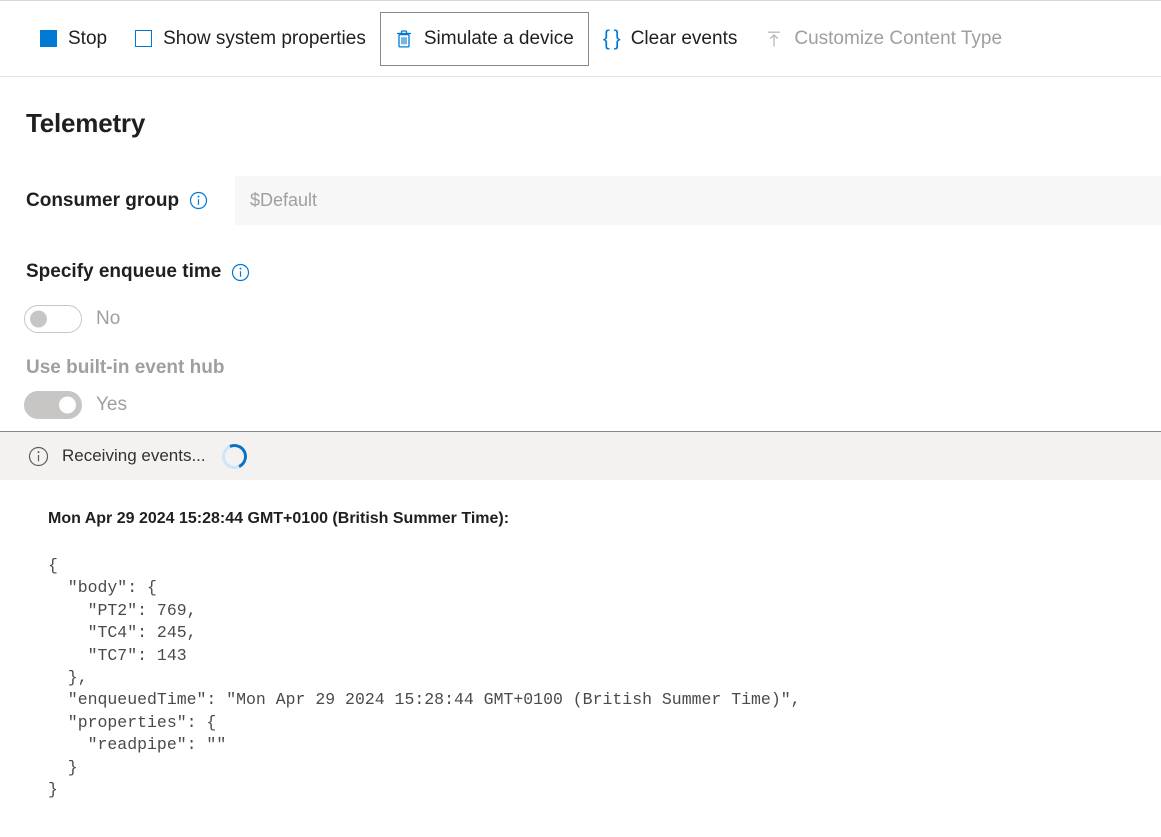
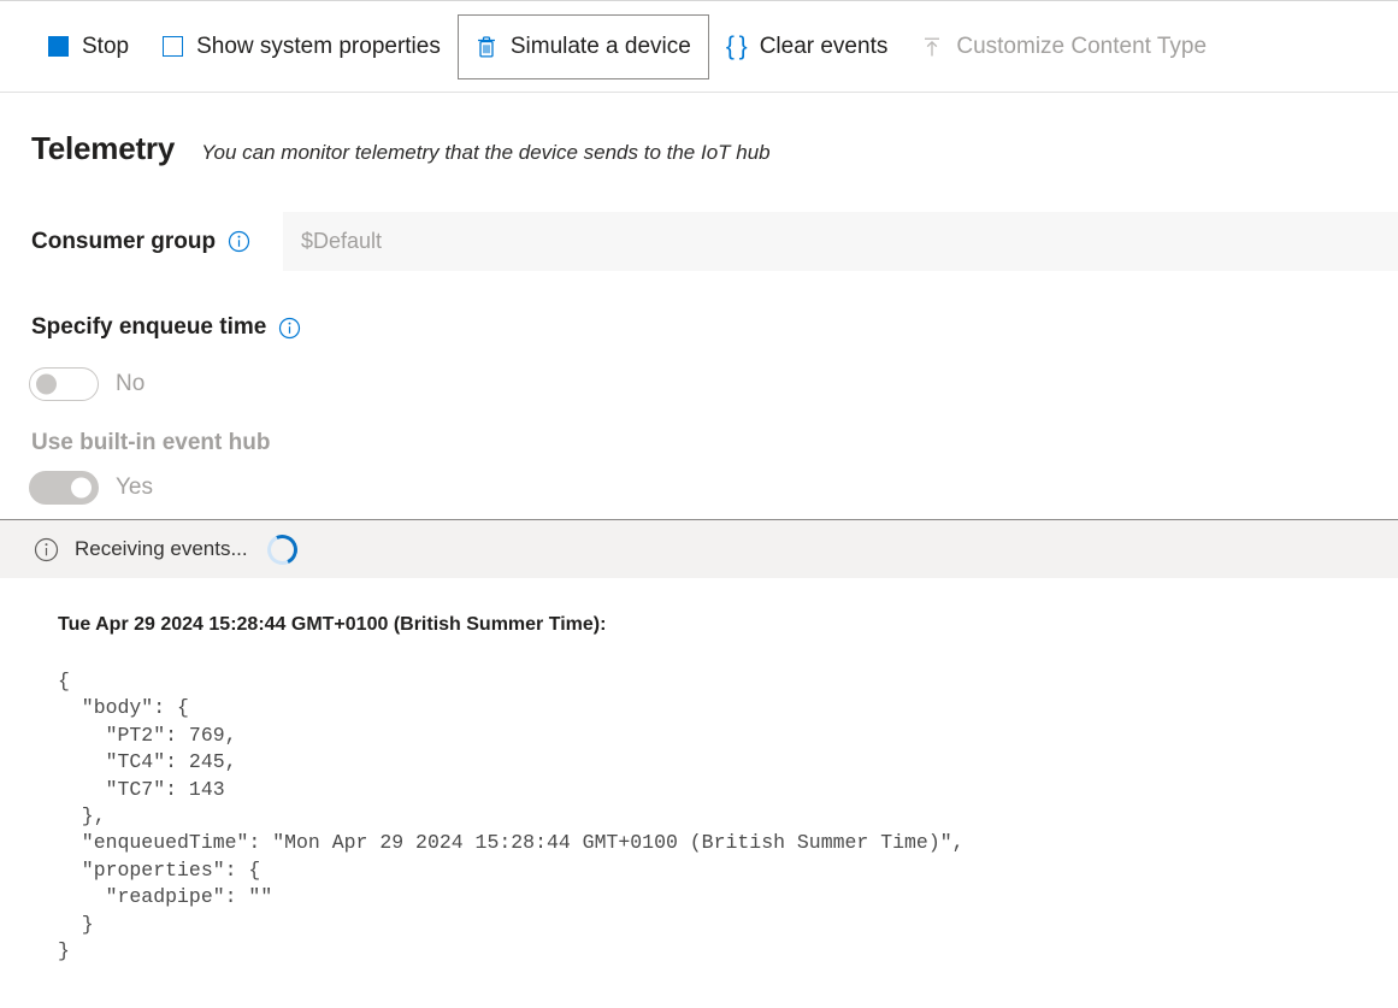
  Stop
  Show system properties
  Simulate a device
  { }
  Clear events
  Customize Content Type
  Telemetry
+ You can monitor telemetry that the device sends to the IoT hub
  Consumer group
  $Default
  Specify enqueue time
  No
  Use built-in event hub
  Yes
  Receiving events...
- Mon Apr 29 2024 15:28:44 GMT+0100 (British Summer Time):
+ Tue Apr 29 2024 15:28:44 GMT+0100 (British Summer Time):
  {
  "body": {
  "PT2": 769,
  "TC4": 245,
  "TC7": 143
  },
  "enqueuedTime": "Mon Apr 29 2024 15:28:44 GMT+0100 (British Summer Time)",
  "properties": {
  "readpipe": ""
  }
  }
